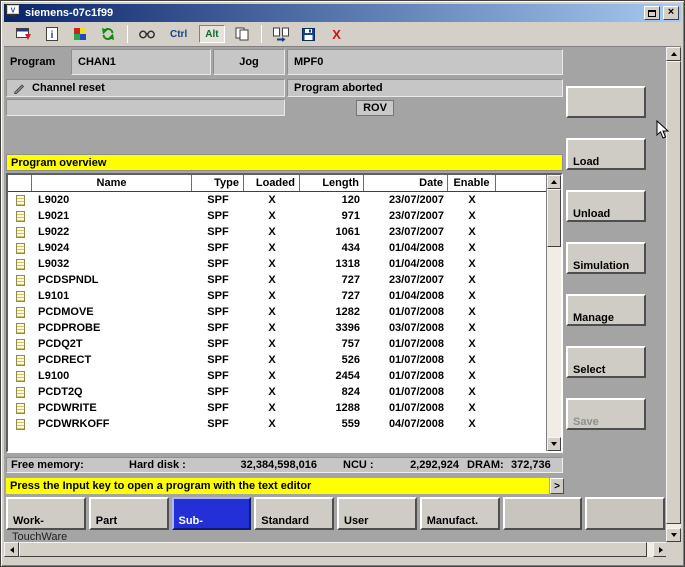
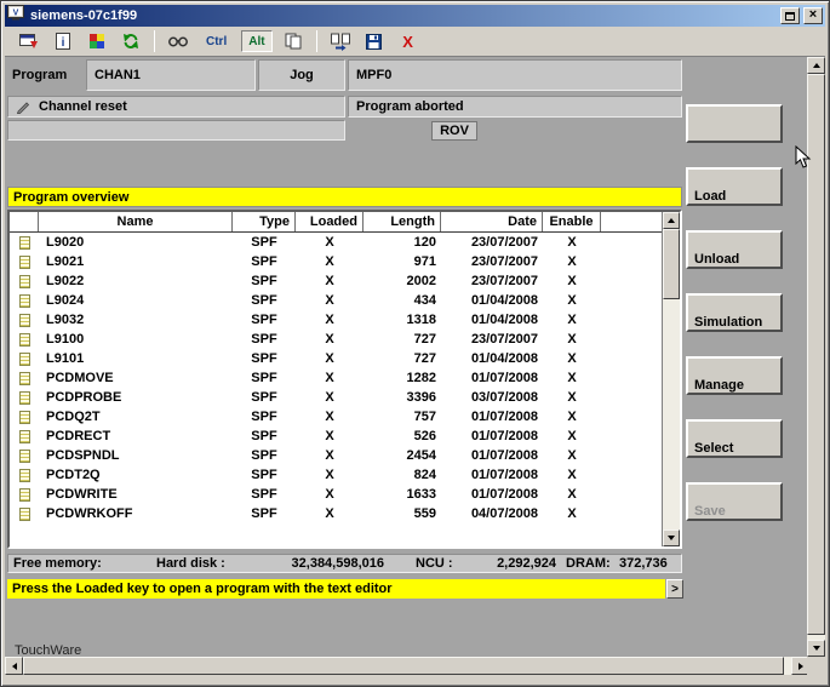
  siemens-07c1f99
  ×
  i
  Ctrl
  Alt
  X
  Program
  CHAN1
  Jog
  MPF0
  Channel reset
  Program aborted
  ROV
  Program overview
  Name
  Type
  Loaded
  Length
  Date
  Enable
  L9020
  SPF
  X
  120
  23/07/2007
  X
  L9021
  SPF
  X
  971
  23/07/2007
  X
  L9022
  SPF
  X
- 1061
+ 2002
  23/07/2007
  X
  L9024
  SPF
  X
  434
  01/04/2008
  X
  L9032
  SPF
  X
  1318
  01/04/2008
  X
- PCDSPNDL
+ L9100
  SPF
  X
  727
  23/07/2007
  X
  L9101
  SPF
  X
  727
  01/04/2008
  X
  PCDMOVE
  SPF
  X
  1282
  01/07/2008
  X
  PCDPROBE
  SPF
  X
  3396
  03/07/2008
  X
  PCDQ2T
  SPF
  X
  757
  01/07/2008
  X
  PCDRECT
  SPF
  X
  526
  01/07/2008
  X
- L9100
+ PCDSPNDL
  SPF
  X
  2454
  01/07/2008
  X
  PCDT2Q
  SPF
  X
  824
  01/07/2008
  X
  PCDWRITE
  SPF
  X
- 1288
+ 1633
  01/07/2008
  X
  PCDWRKOFF
  SPF
  X
  559
  04/07/2008
  X
  Free memory:
  Hard disk :
  32,384,598,016
  NCU :
  2,292,924
  DRAM:
  372,736
- Press the Input key to open a program with the text editor
+ Press the Loaded key to open a program with the text editor
  >
- Work-
- Part
- Sub-
- Standard
- User
- Manufact.
  Load
  Unload
  Simulation
  Manage
  Select
  Save
  TouchWare
